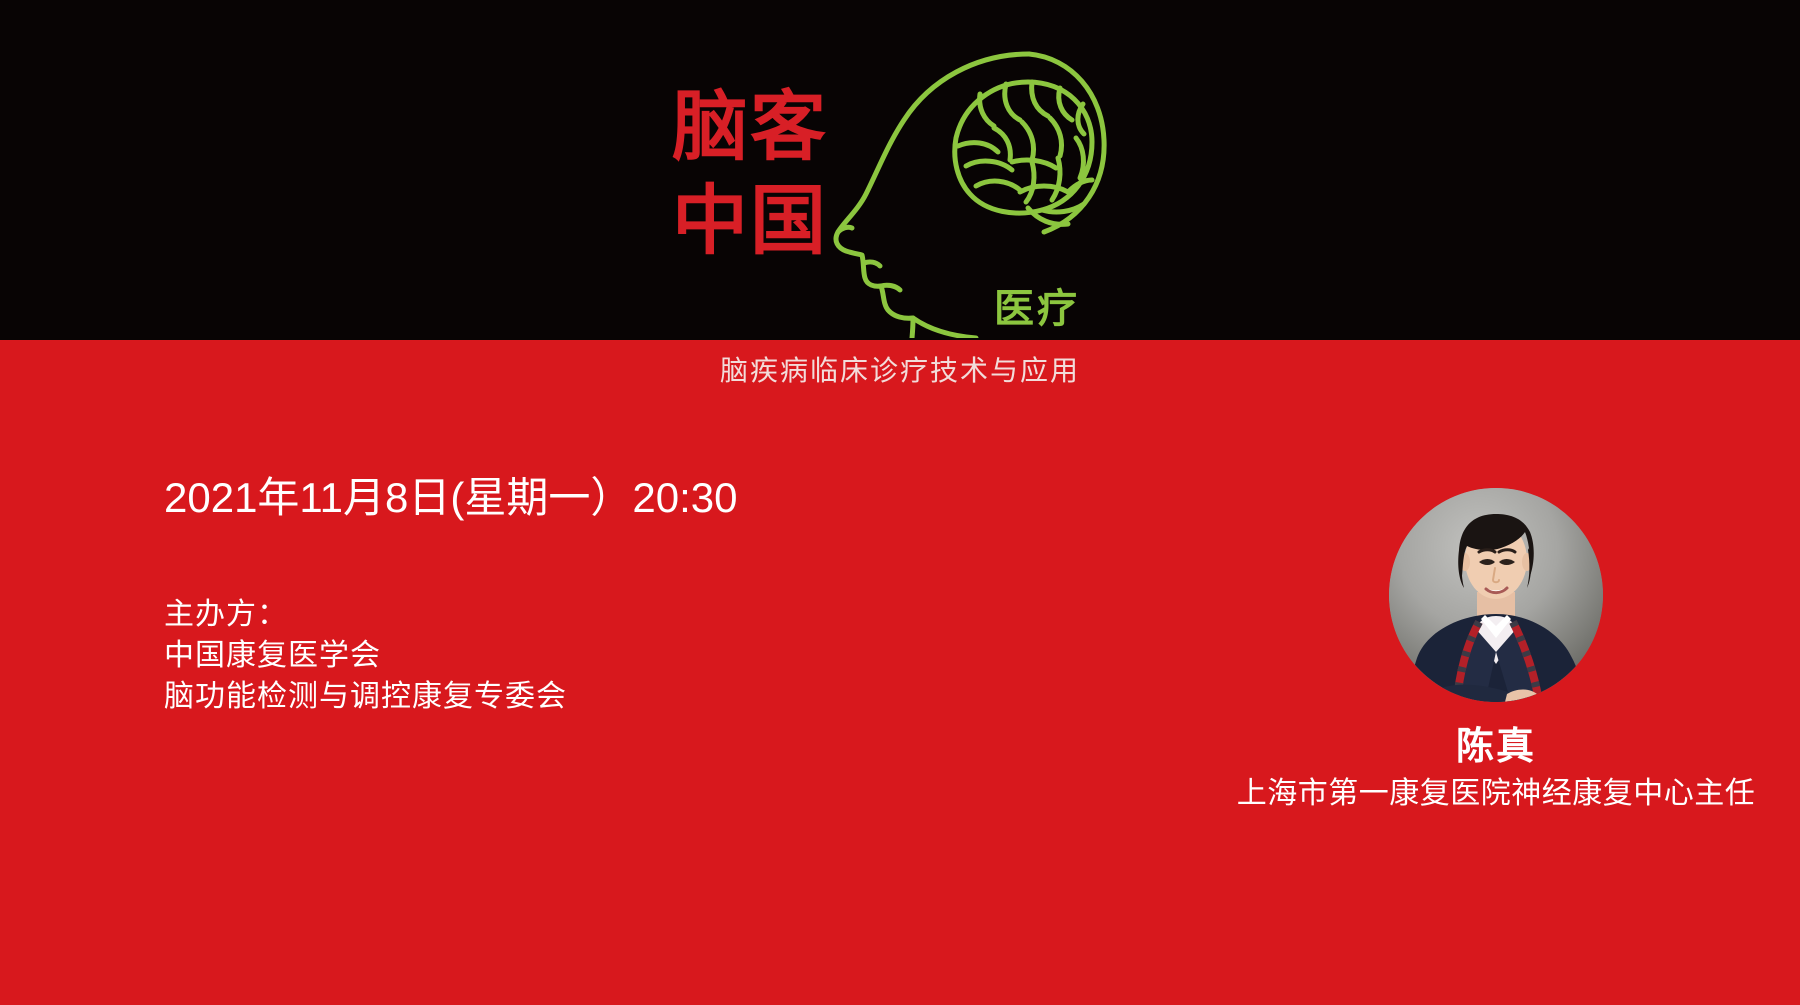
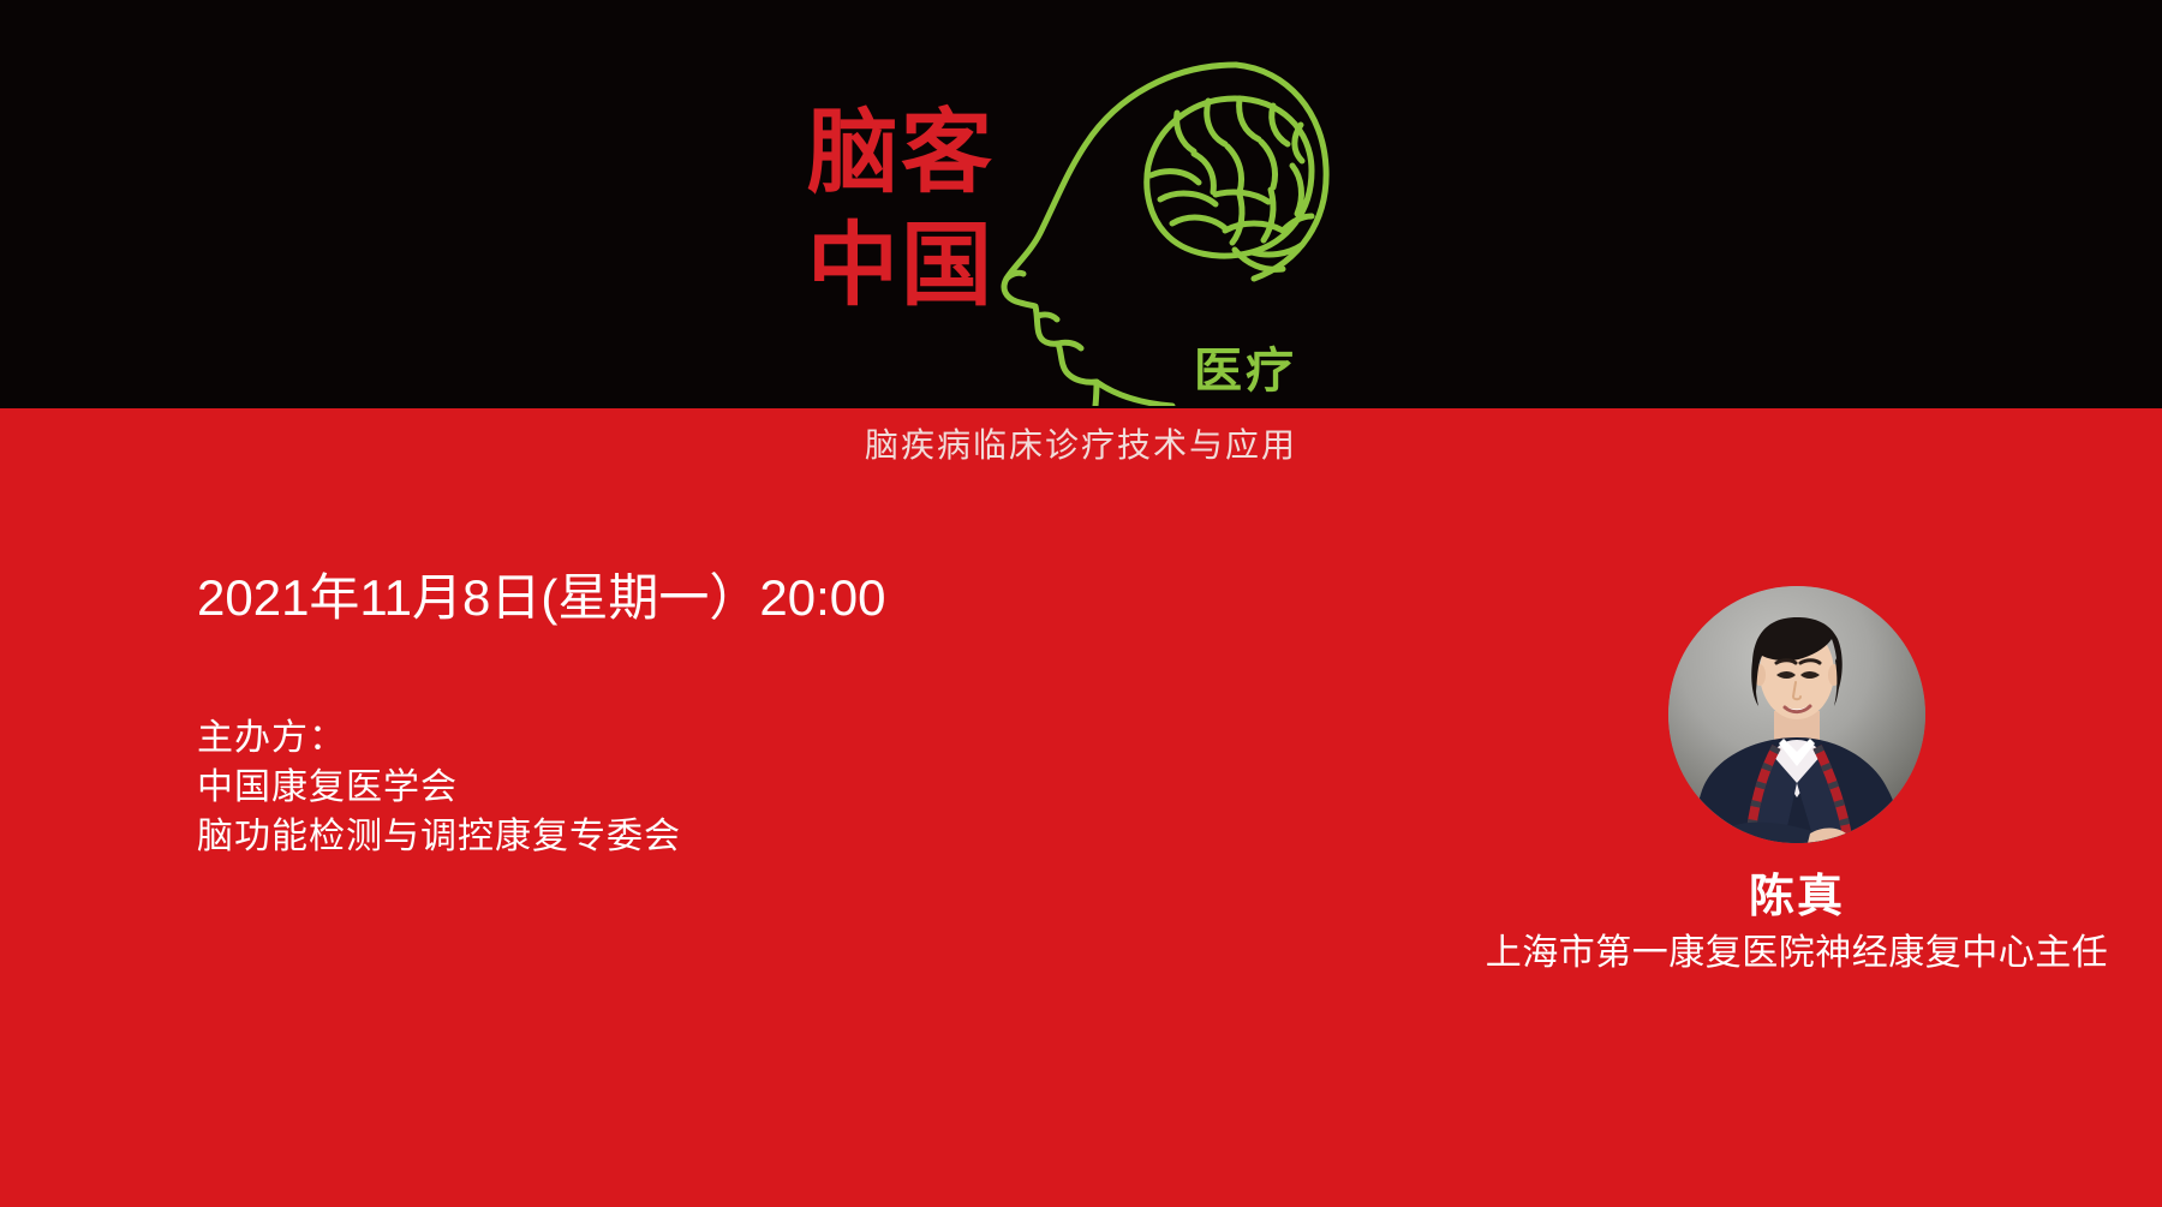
  脑客
  中国
  医疗
  脑疾病临床诊疗技术与应用
- 2021年11月8日(星期一）20:30
+ 2021年11月8日(星期一）20:00
  主办方：
  中国康复医学会
  脑功能检测与调控康复专委会
  陈真
  上海市第一康复医院神经康复中心主任
